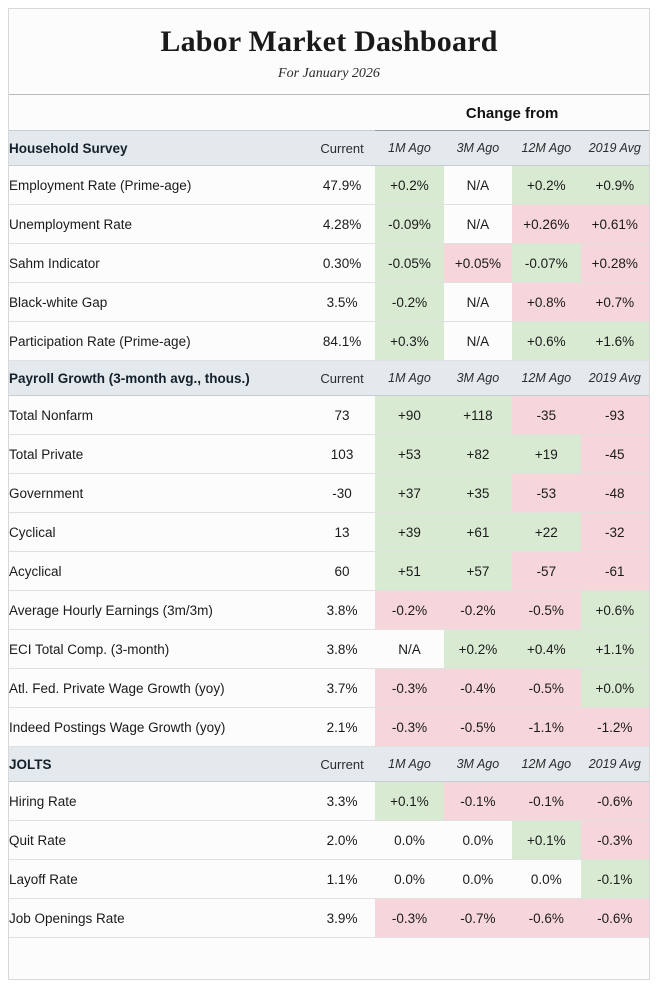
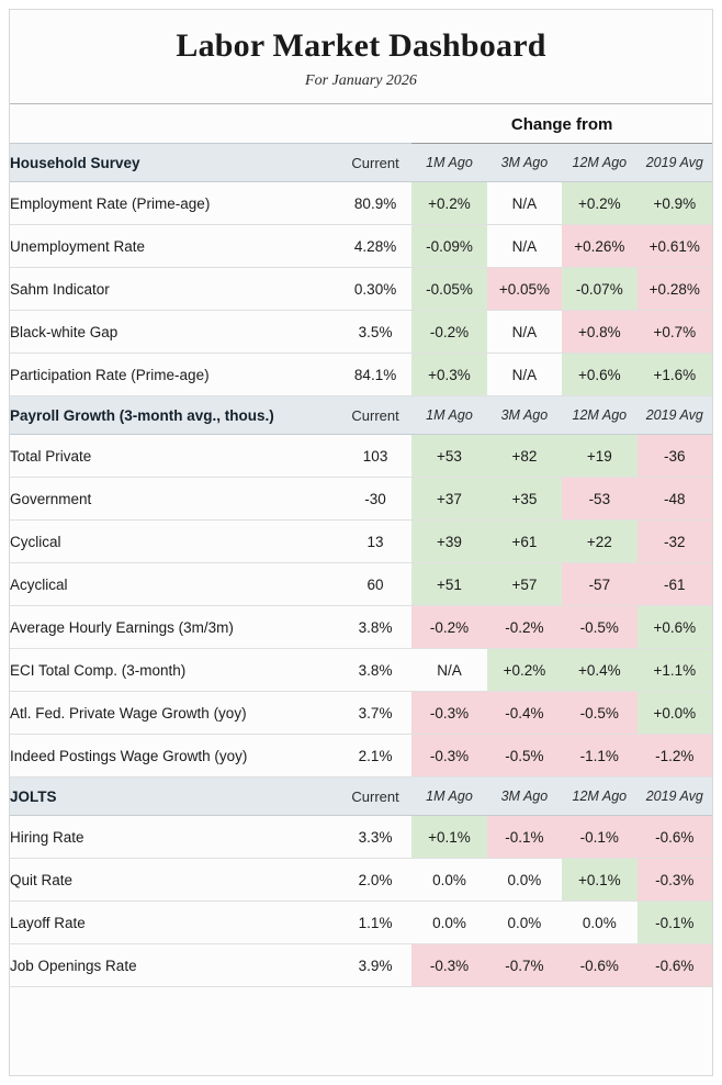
  Labor Market Dashboard
  For January 2026
  		Change from
  Household Survey	Current	1M Ago	3M Ago	12M Ago	2019 Avg
- Employment Rate (Prime-age)	47.9%	+0.2%	N/A	+0.2%	+0.9%
+ Employment Rate (Prime-age)	80.9%	+0.2%	N/A	+0.2%	+0.9%
  Unemployment Rate	4.28%	-0.09%	N/A	+0.26%	+0.61%
  Sahm Indicator	0.30%	-0.05%	+0.05%	-0.07%	+0.28%
  Black-white Gap	3.5%	-0.2%	N/A	+0.8%	+0.7%
  Participation Rate (Prime-age)	84.1%	+0.3%	N/A	+0.6%	+1.6%
  Payroll Growth (3-month avg., thous.)	Current	1M Ago	3M Ago	12M Ago	2019 Avg
- Total Nonfarm	73	+90	+118	-35	-93
- Total Private	103	+53	+82	+19	-45
+ Total Private	103	+53	+82	+19	-36
  Government	-30	+37	+35	-53	-48
  Cyclical	13	+39	+61	+22	-32
  Acyclical	60	+51	+57	-57	-61
  Average Hourly Earnings (3m/3m)	3.8%	-0.2%	-0.2%	-0.5%	+0.6%
  ECI Total Comp. (3-month)	3.8%	N/A	+0.2%	+0.4%	+1.1%
  Atl. Fed. Private Wage Growth (yoy)	3.7%	-0.3%	-0.4%	-0.5%	+0.0%
  Indeed Postings Wage Growth (yoy)	2.1%	-0.3%	-0.5%	-1.1%	-1.2%
  JOLTS	Current	1M Ago	3M Ago	12M Ago	2019 Avg
  Hiring Rate	3.3%	+0.1%	-0.1%	-0.1%	-0.6%
  Quit Rate	2.0%	0.0%	0.0%	+0.1%	-0.3%
  Layoff Rate	1.1%	0.0%	0.0%	0.0%	-0.1%
  Job Openings Rate	3.9%	-0.3%	-0.7%	-0.6%	-0.6%
